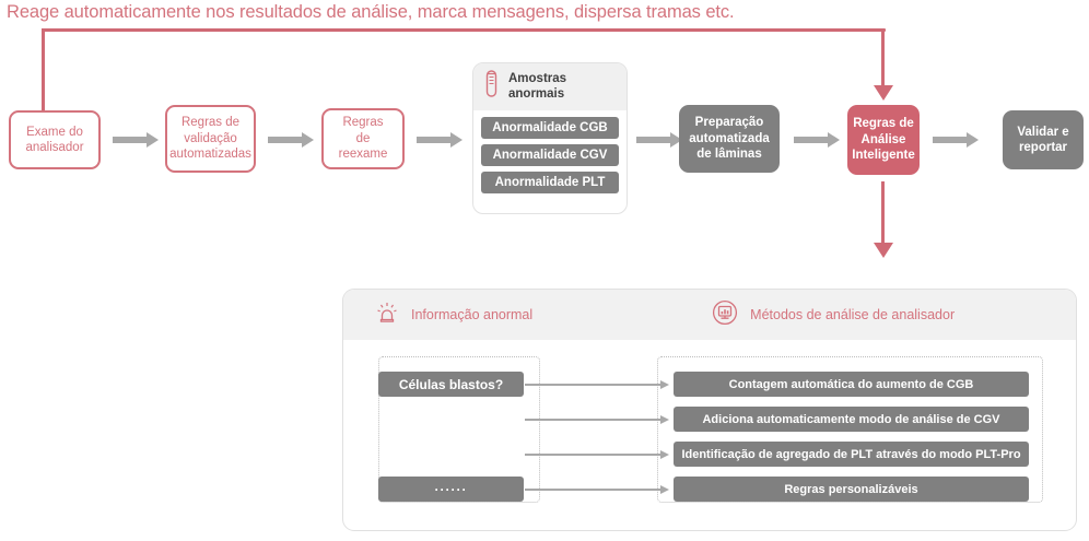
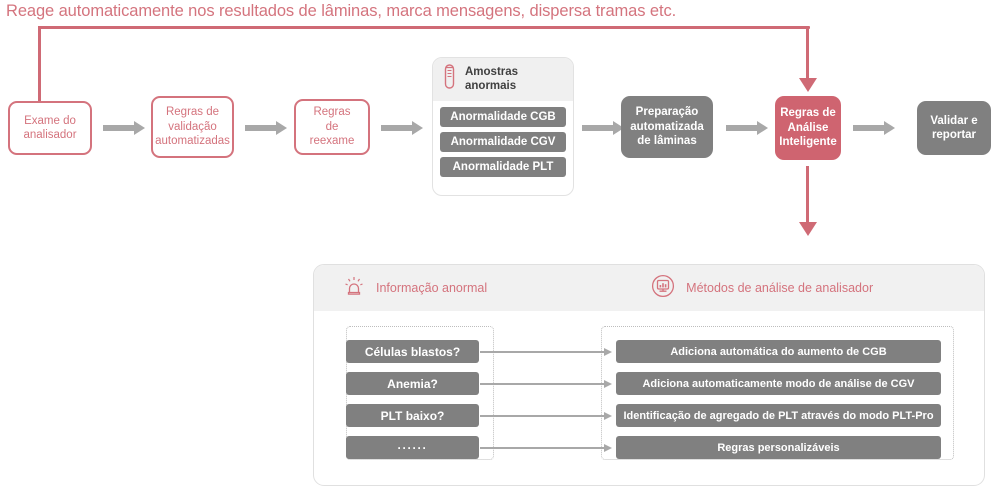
- Reage automaticamente nos resultados de análise, marca mensagens, dispersa tramas etc.
+ Reage automaticamente nos resultados de lâminas, marca mensagens, dispersa tramas etc.
  Exame do
  analisador
  Regras de
  validação
  automatizadas
  Regras de
  reexame
  Amostras
  anormais
  Anormalidade CGB
  Anormalidade CGV
  Anormalidade PLT
  Preparação
  automatizada
  de lâminas
  Regras de
  Análise
  Inteligente
  Validar e
  reportar
  Informação anormal
  Métodos de análise de analisador
  Células blastos?
+ Anemia?
+ PLT baixo?
  ······
- Contagem automática do aumento de CGB
+ Adiciona automática do aumento de CGB
  Adiciona automaticamente modo de análise de CGV
  Identificação de agregado de PLT através do modo PLT-Pro
  Regras personalizáveis
